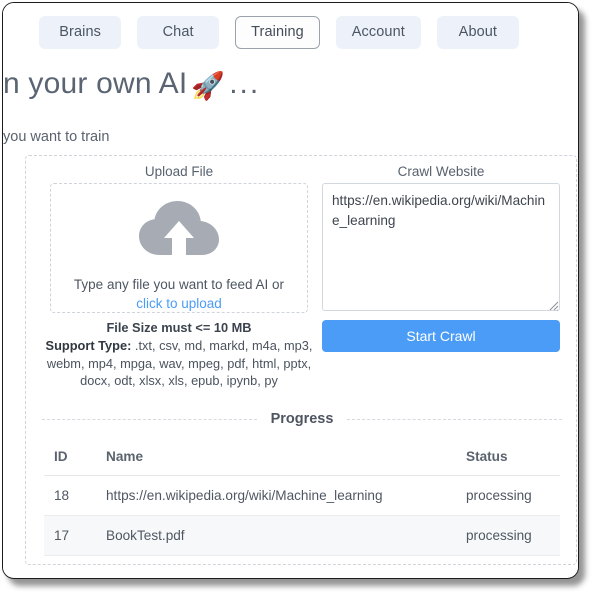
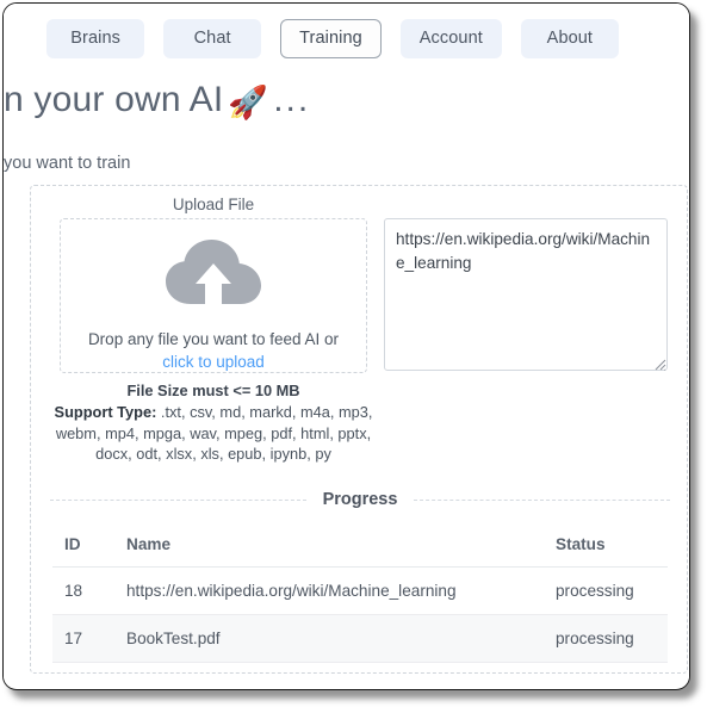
  Brains
  Chat
  Training
  Account
  About
  n your own AI 🚀 ...
  you want to train
  Upload File
- Crawl Website
- Type any file you want to feed AI or click to upload
+ Drop any file you want to feed AI or click to upload
  File Size must <= 10 MB
  Support Type: .txt, csv, md, markd, m4a, mp3, webm, mp4, mpga, wav, mpeg, pdf, html, pptx, docx, odt, xlsx, xls, epub, ipynb, py
- Start Crawl
  Progress
  ID	Name	Status
  18	https://en.wikipedia.org/wiki/Machine_learning	processing
  17	BookTest.pdf	processing
